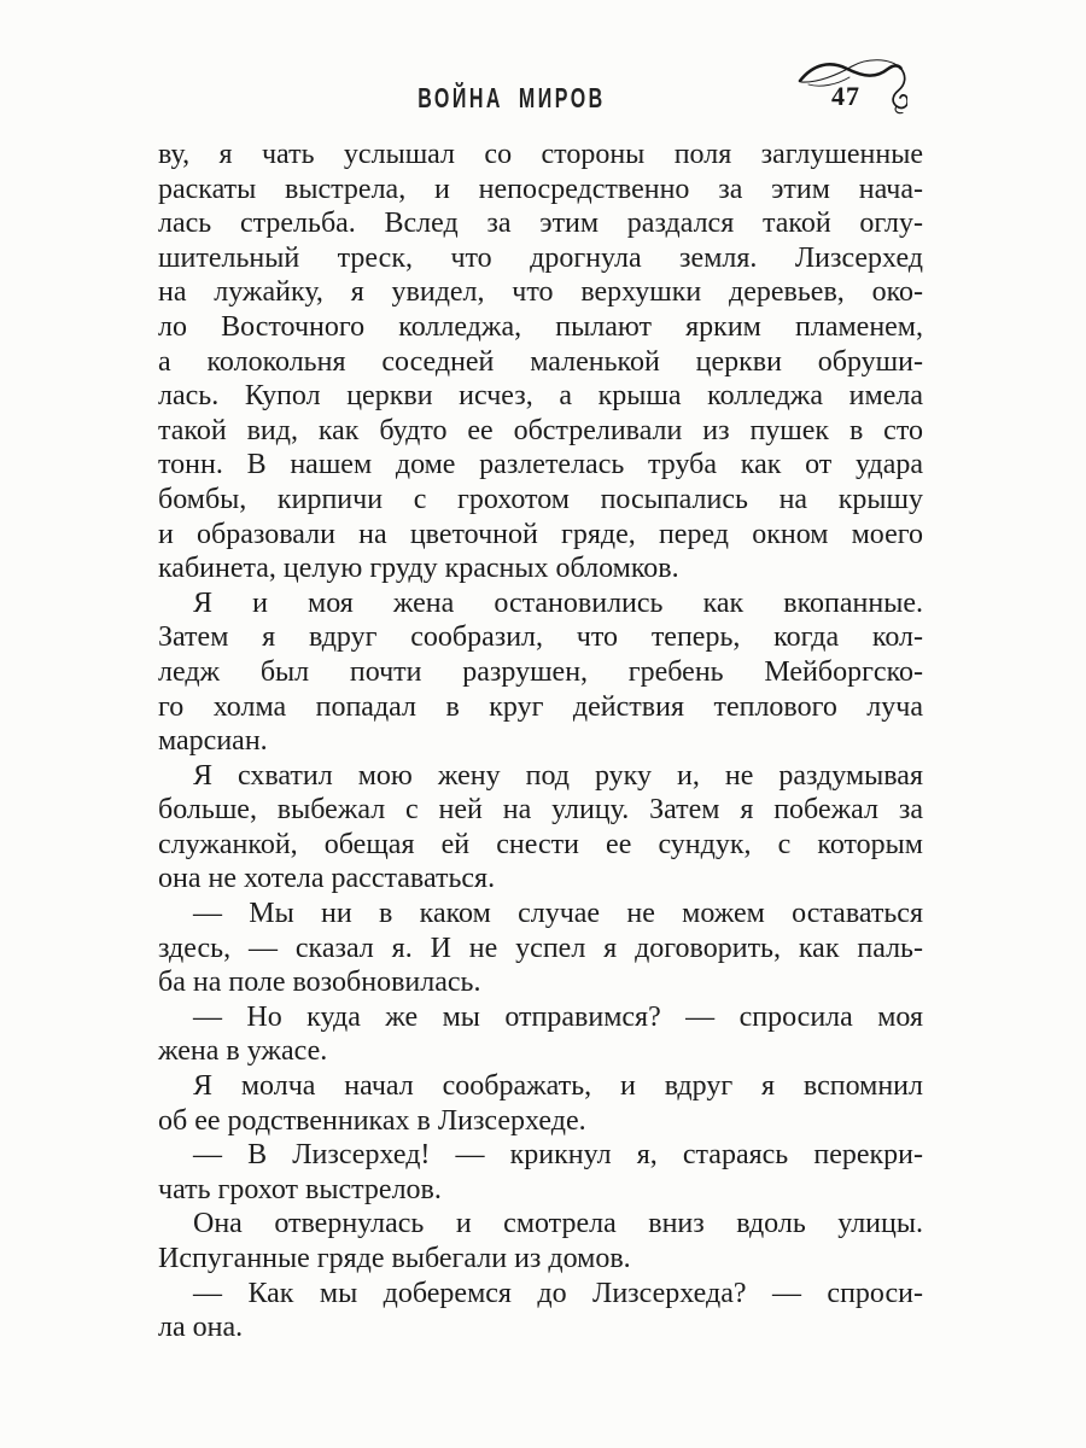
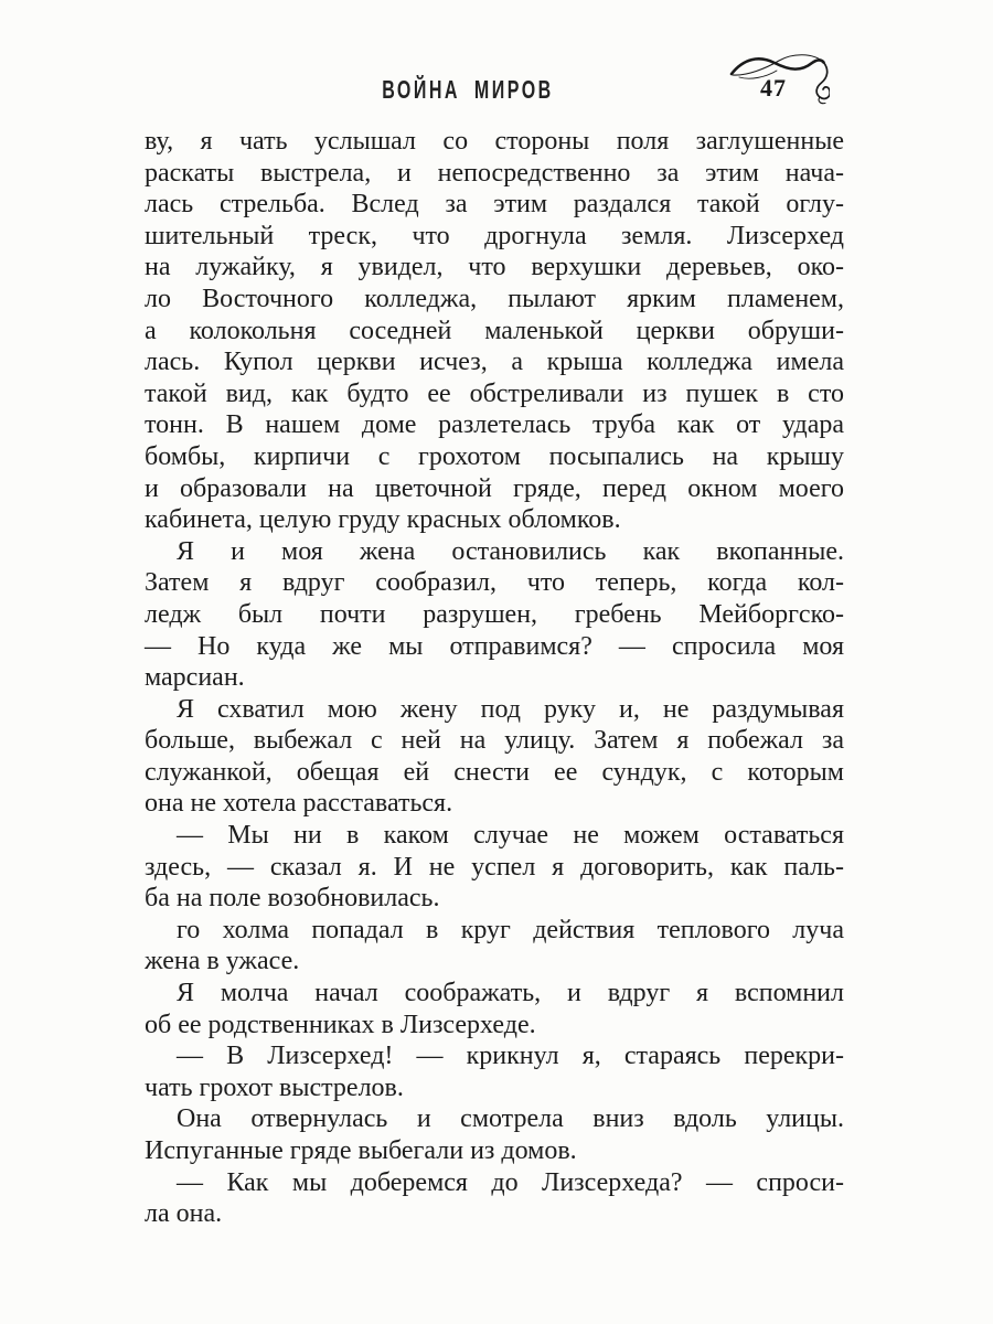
  ВОЙНА МИРОВ
  47
  ву, я чать услышал со стороны поля заглушенные
  раскаты выстрела, и непосредственно за этим нача-
  лась стрельба. Вслед за этим раздался такой оглу-
  шительный треск, что дрогнула земля. Лизсерхед
  на лужайку, я увидел, что верхушки деревьев, око-
  ло Восточного колледжа, пылают ярким пламенем,
  а колокольня соседней маленькой церкви обруши-
  лась. Купол церкви исчез, а крыша колледжа имела
  такой вид, как будто ее обстреливали из пушек в сто
  тонн. В нашем доме разлетелась труба как от удара
  бомбы, кирпичи с грохотом посыпались на крышу
  и образовали на цветочной гряде, перед окном моего
  кабинета, целую груду красных обломков.
  Я и моя жена остановились как вкопанные.
  Затем я вдруг сообразил, что теперь, когда кол-
  ледж был почти разрушен, гребень Мейборгско-
- го холма попадал в круг действия теплового луча
+ — Но куда же мы отправимся? — спросила моя
  марсиан.
  Я схватил мою жену под руку и, не раздумывая
  больше, выбежал с ней на улицу. Затем я побежал за
  служанкой, обещая ей снести ее сундук, с которым
  она не хотела расставаться.
  — Мы ни в каком случае не можем оставаться
  здесь, — сказал я. И не успел я договорить, как паль-
  ба на поле возобновилась.
- — Но куда же мы отправимся? — спросила моя
+ го холма попадал в круг действия теплового луча
  жена в ужасе.
  Я молча начал соображать, и вдруг я вспомнил
  об ее родственниках в Лизсерхеде.
  — В Лизсерхед! — крикнул я, стараясь перекри-
  чать грохот выстрелов.
  Она отвернулась и смотрела вниз вдоль улицы.
  Испуганные гряде выбегали из домов.
  — Как мы доберемся до Лизсерхеда? — спроси-
  ла она.
